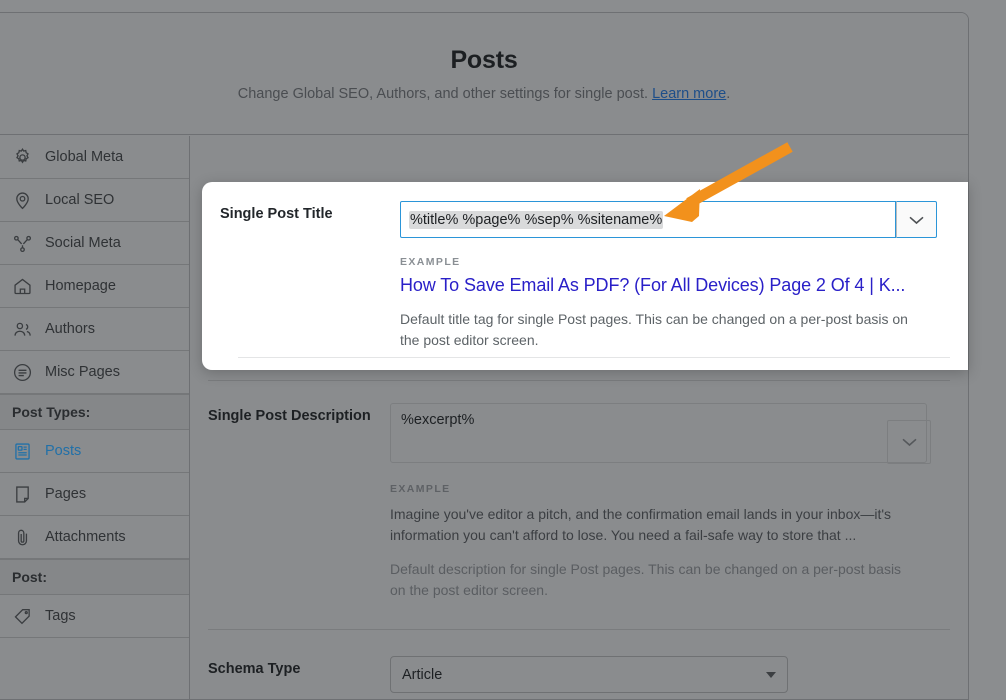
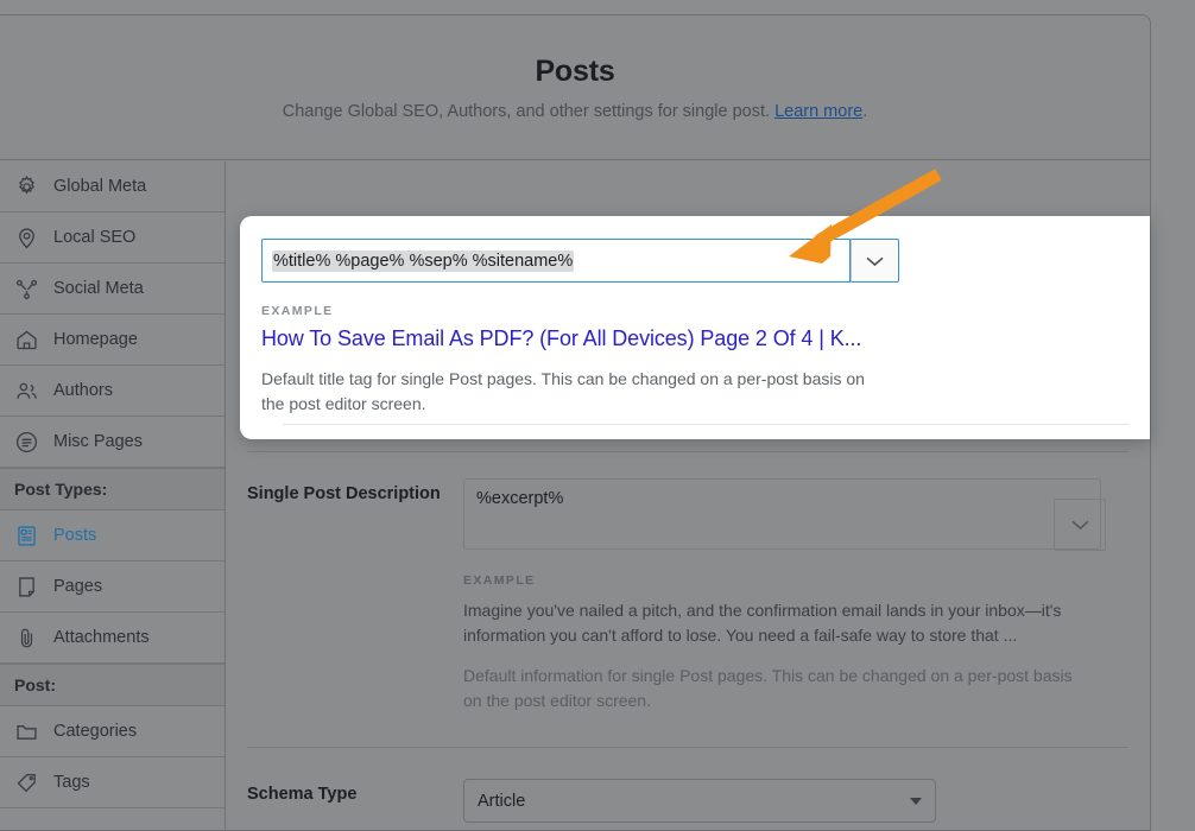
  Posts
  Change Global SEO, Authors, and other settings for single post. Learn more.
  Global Meta
  Local SEO
  Social Meta
  Homepage
  Authors
  Misc Pages
  Post Types:
  Posts
  Pages
  Attachments
  Post:
+ Categories
  Tags
  Single Post Description
  %excerpt%
  EXAMPLE
- Imagine you've editor a pitch, and the confirmation email lands in your inbox—it's information you can't afford to lose. You need a fail-safe way to store that ...
+ Imagine you've nailed a pitch, and the confirmation email lands in your inbox—it's information you can't afford to lose. You need a fail-safe way to store that ...
- Default description for single Post pages. This can be changed on a per-post basis on the post editor screen.
+ Default information for single Post pages. This can be changed on a per-post basis on the post editor screen.
  Schema Type
  Article
- Single Post Title
  %title% %page% %sep% %sitename%
  EXAMPLE
  How To Save Email As PDF? (For All Devices) Page 2 Of 4 | K...
  Default title tag for single Post pages. This can be changed on a per-post basis on the post editor screen.
